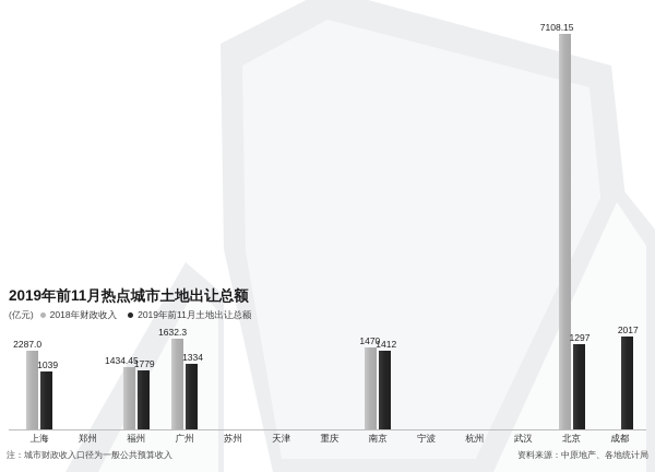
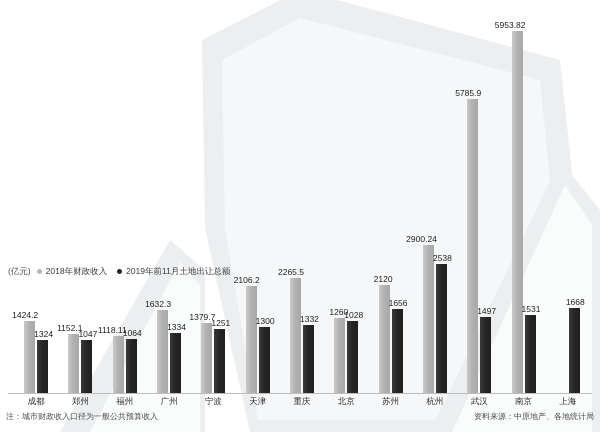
- 2287.0
+ 1424.2
- 1039
+ 1324
+ 1152.1
+ 1047
- 1434.45
+ 1118.11
- 1779
+ 1064
  1632.3
  1334
+ 1379.7
+ 1251
+ 2106.2
+ 1300
+ 2265.5
+ 1332
- 1470
+ 1260
- 1412
+ 1028
+ 2120
+ 1656
+ 2900.24
+ 2538
+ 5785.9
+ 1497
- 7108.15
+ 5953.82
- 1297
+ 1531
- 2017
+ 1668
- 上海
+ 成都
  郑州
  福州
  广州
- 苏州
+ 宁波
  天津
  重庆
- 南京
+ 北京
- 宁波
+ 苏州
  杭州
  武汉
- 北京
+ 南京
- 成都
+ 上海
- 2019年前11月热点城市土地出让总额
  (亿元)
  2018年财政收入
  2019年前11月土地出让总额
  注：城市财政收入口径为一般公共预算收入
  资料来源：中原地产、各地统计局
